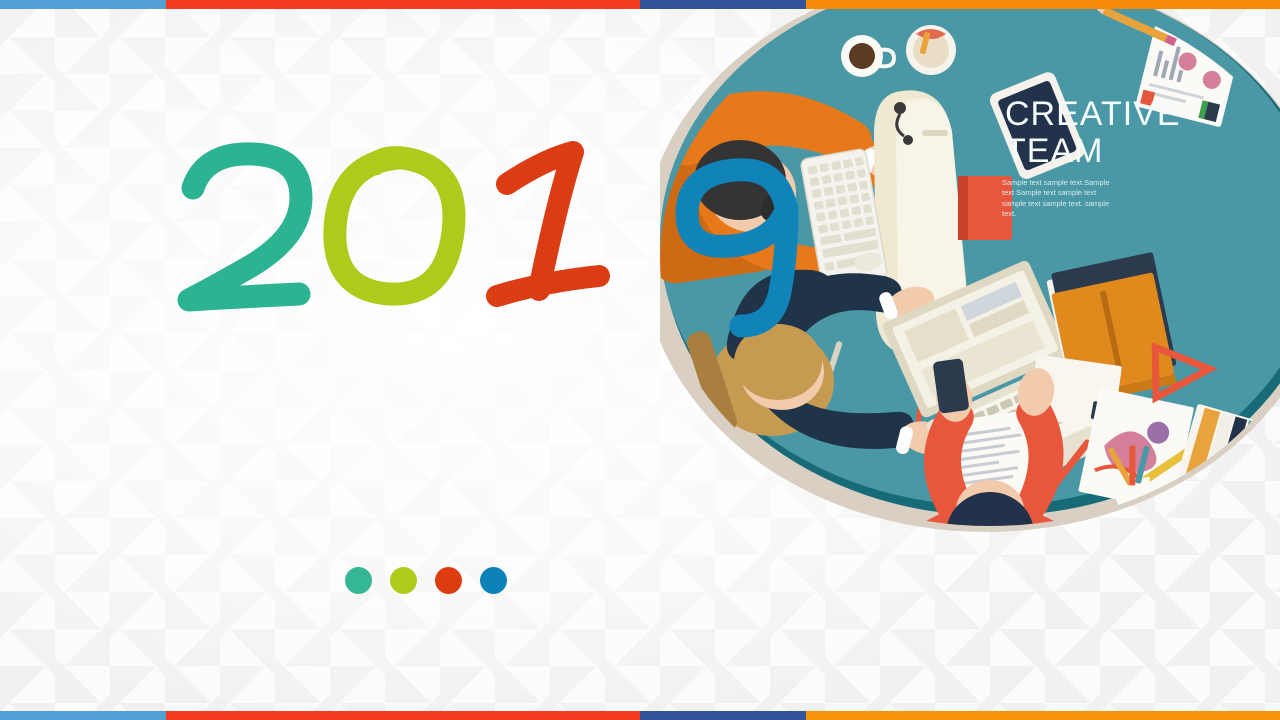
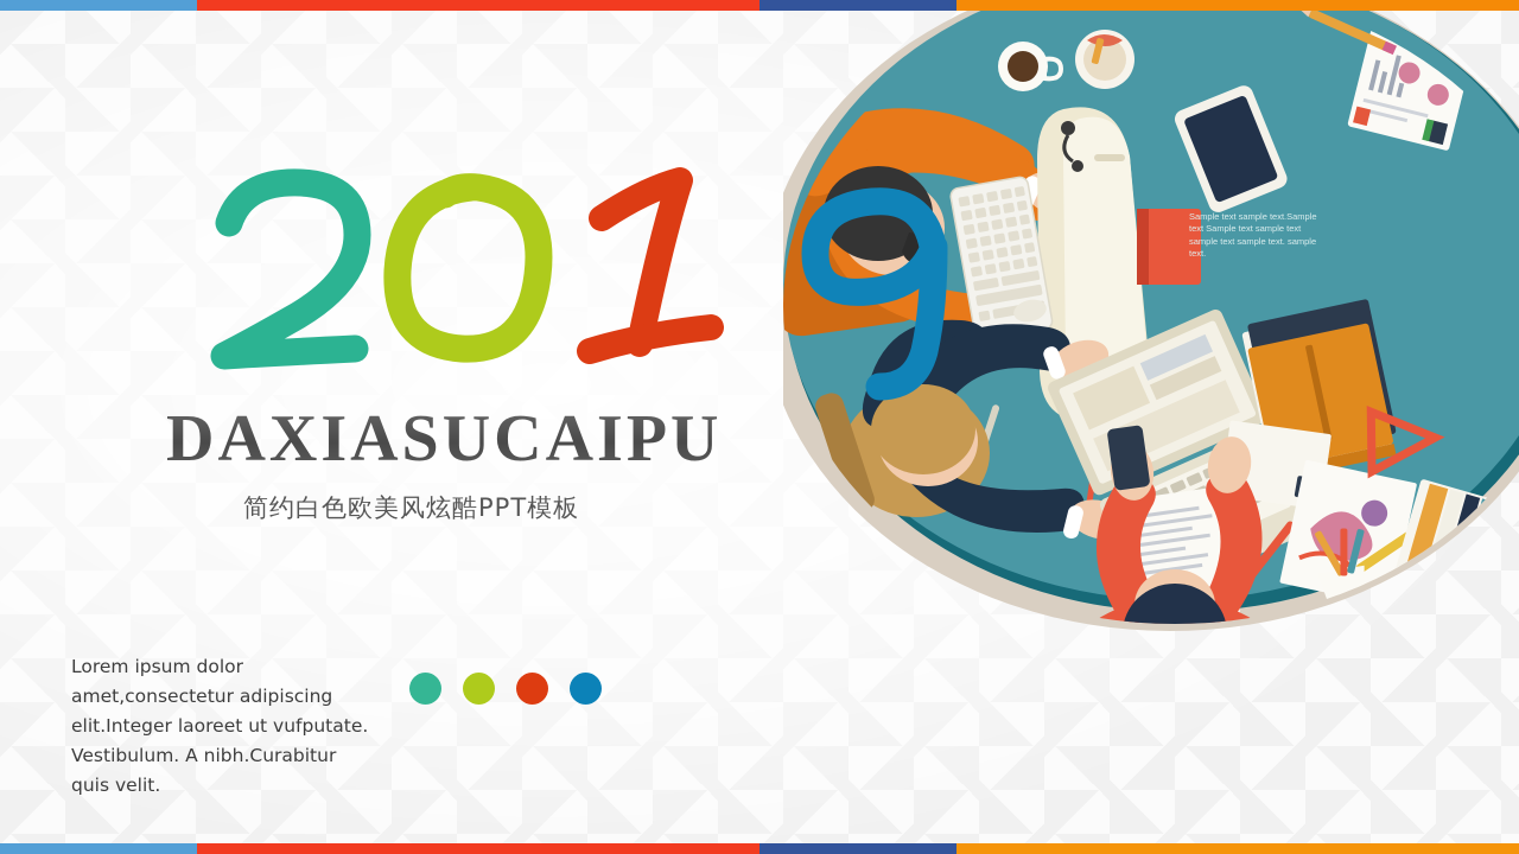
- CREATIVE
- TEAM
  Sample text sample text.Sample text Sample text sample text sample text sample text. sample text.
+ DAXIASUCAIPU
+ 简约白色欧美风炫酷PPT模板
+ Lorem ipsum dolor amet,consectetur adipiscing elit.Integer laoreet ut vufputate. Vestibulum. A nibh.Curabitur quis velit.
